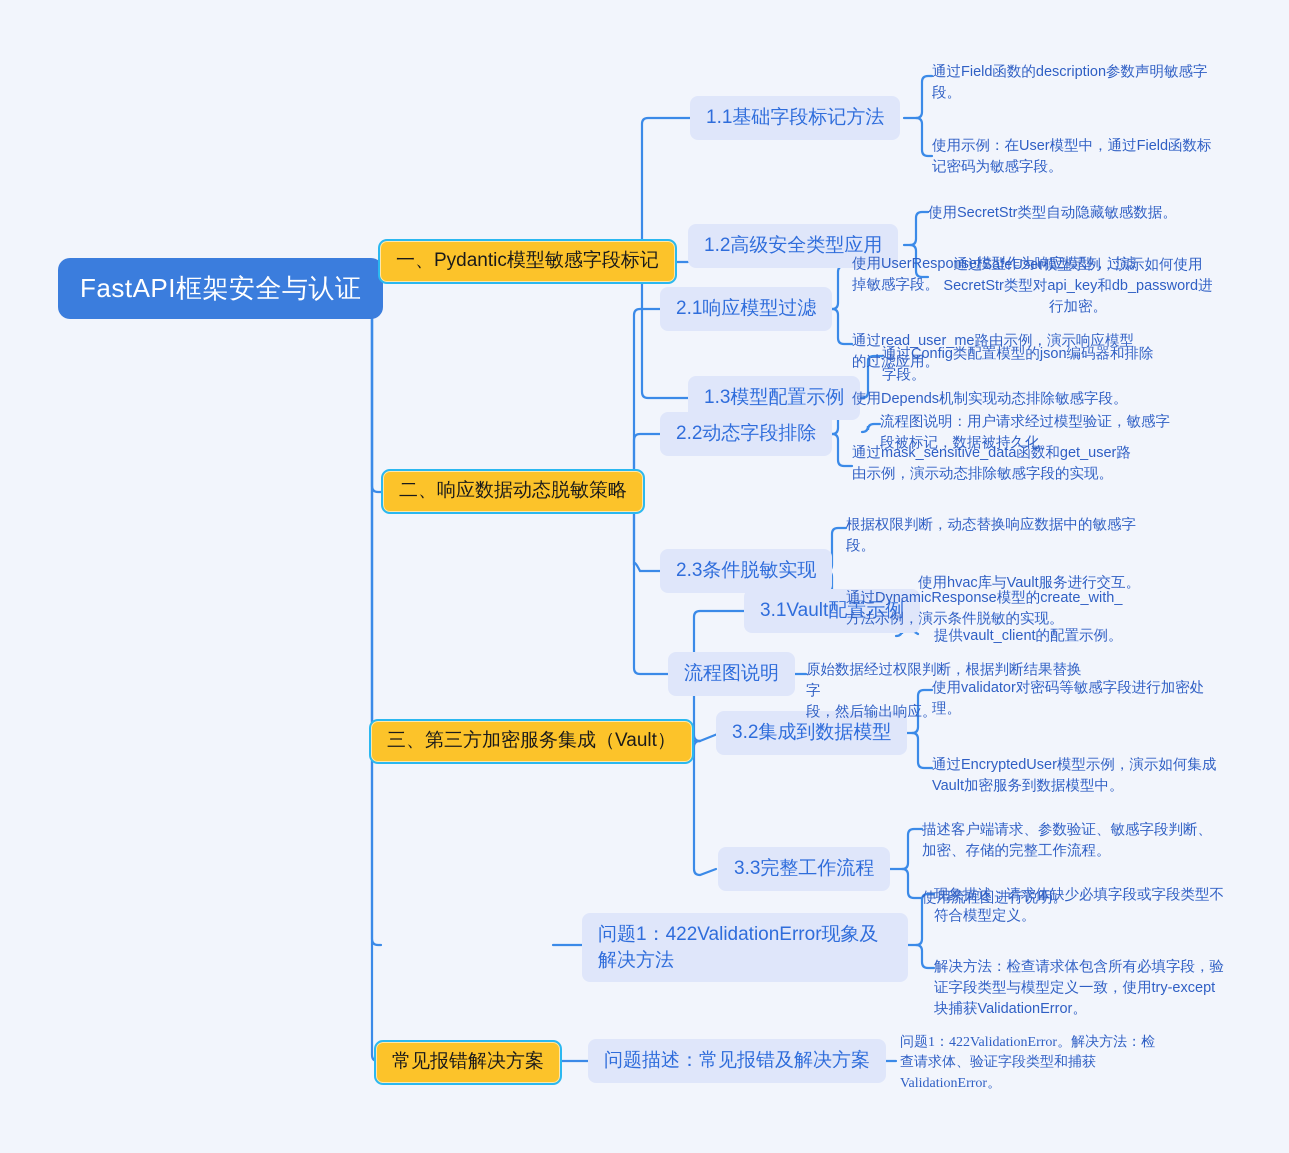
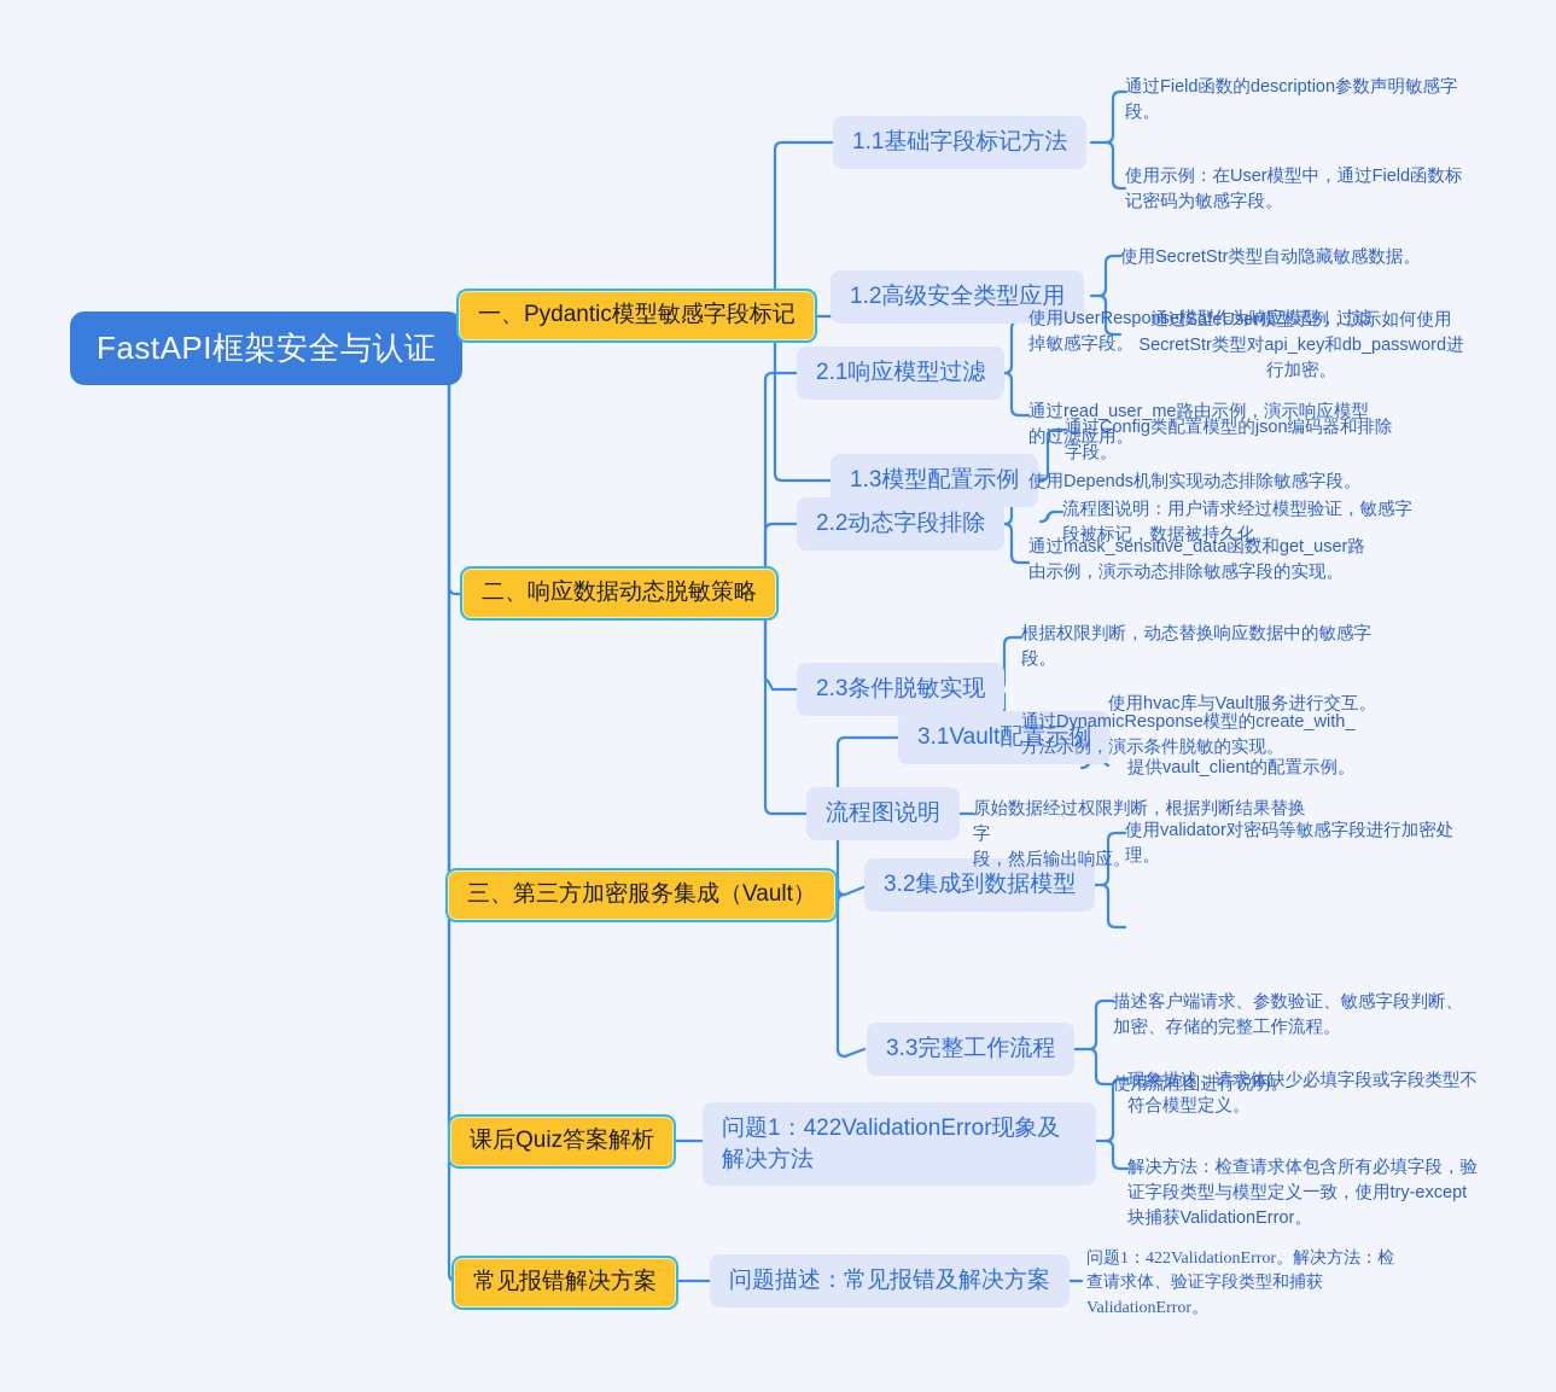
  FastAPI框架安全与认证
  一、Pydantic模型敏感字段标记
  二、响应数据动态脱敏策略
  三、第三方加密服务集成（Vault）
+ 课后Quiz答案解析
  常见报错解决方案
  1.1基础字段标记方法
  1.2高级安全类型应用
  1.3模型配置示例
  2.1响应模型过滤
  2.2动态字段排除
  2.3条件脱敏实现
  流程图说明
  3.1Vault配置示例
  3.2集成到数据模型
  3.3完整工作流程
  问题1：422ValidationError现象及解决方法
  问题描述：常见报错及解决方案
  通过Field函数的description参数声明敏感字
  段。
  使用示例：在User模型中，通过Field函数标
  记密码为敏感字段。
  使用SecretStr类型自动隐藏敏感数据。
  通过SafeUser模型示例，演示如何使用
  SecretStr类型对api_key和db_password进
  行加密。
  通过Config类配置模型的json编码器和排除
  字段。
  使用UserResponse模型作为响应模型，过滤
  掉敏感字段。
  通过read_user_me路由示例，演示响应模型
  的过滤应用。
  使用Depends机制实现动态排除敏感字段。
  通过mask_sensitive_data函数和get_user路
  由示例，演示动态排除敏感字段的实现。
  流程图说明：用户请求经过模型验证，敏感字
  段被标记，数据被持久化。
  根据权限判断，动态替换响应数据中的敏感字
  段。
  通过DynamicResponse模型的create_with_
  方法示例，演示条件脱敏的实现。
  使用hvac库与Vault服务进行交互。
  提供vault_client的配置示例。
  原始数据经过权限判断，根据判断结果替换字
  段，然后输出响应。
  使用validator对密码等敏感字段进行加密处
  理。
- 通过EncryptedUser模型示例，演示如何集成
- Vault加密服务到数据模型中。
  描述客户端请求、参数验证、敏感字段判断、
  加密、存储的完整工作流程。
  使用流程图进行说明。
  现象描述：请求体缺少必填字段或字段类型不
  符合模型定义。
  解决方法：检查请求体包含所有必填字段，验
  证字段类型与模型定义一致，使用try-except
  块捕获ValidationError。
  问题1：422ValidationError。解决方法：检
  查请求体、验证字段类型和捕获
  ValidationError。
